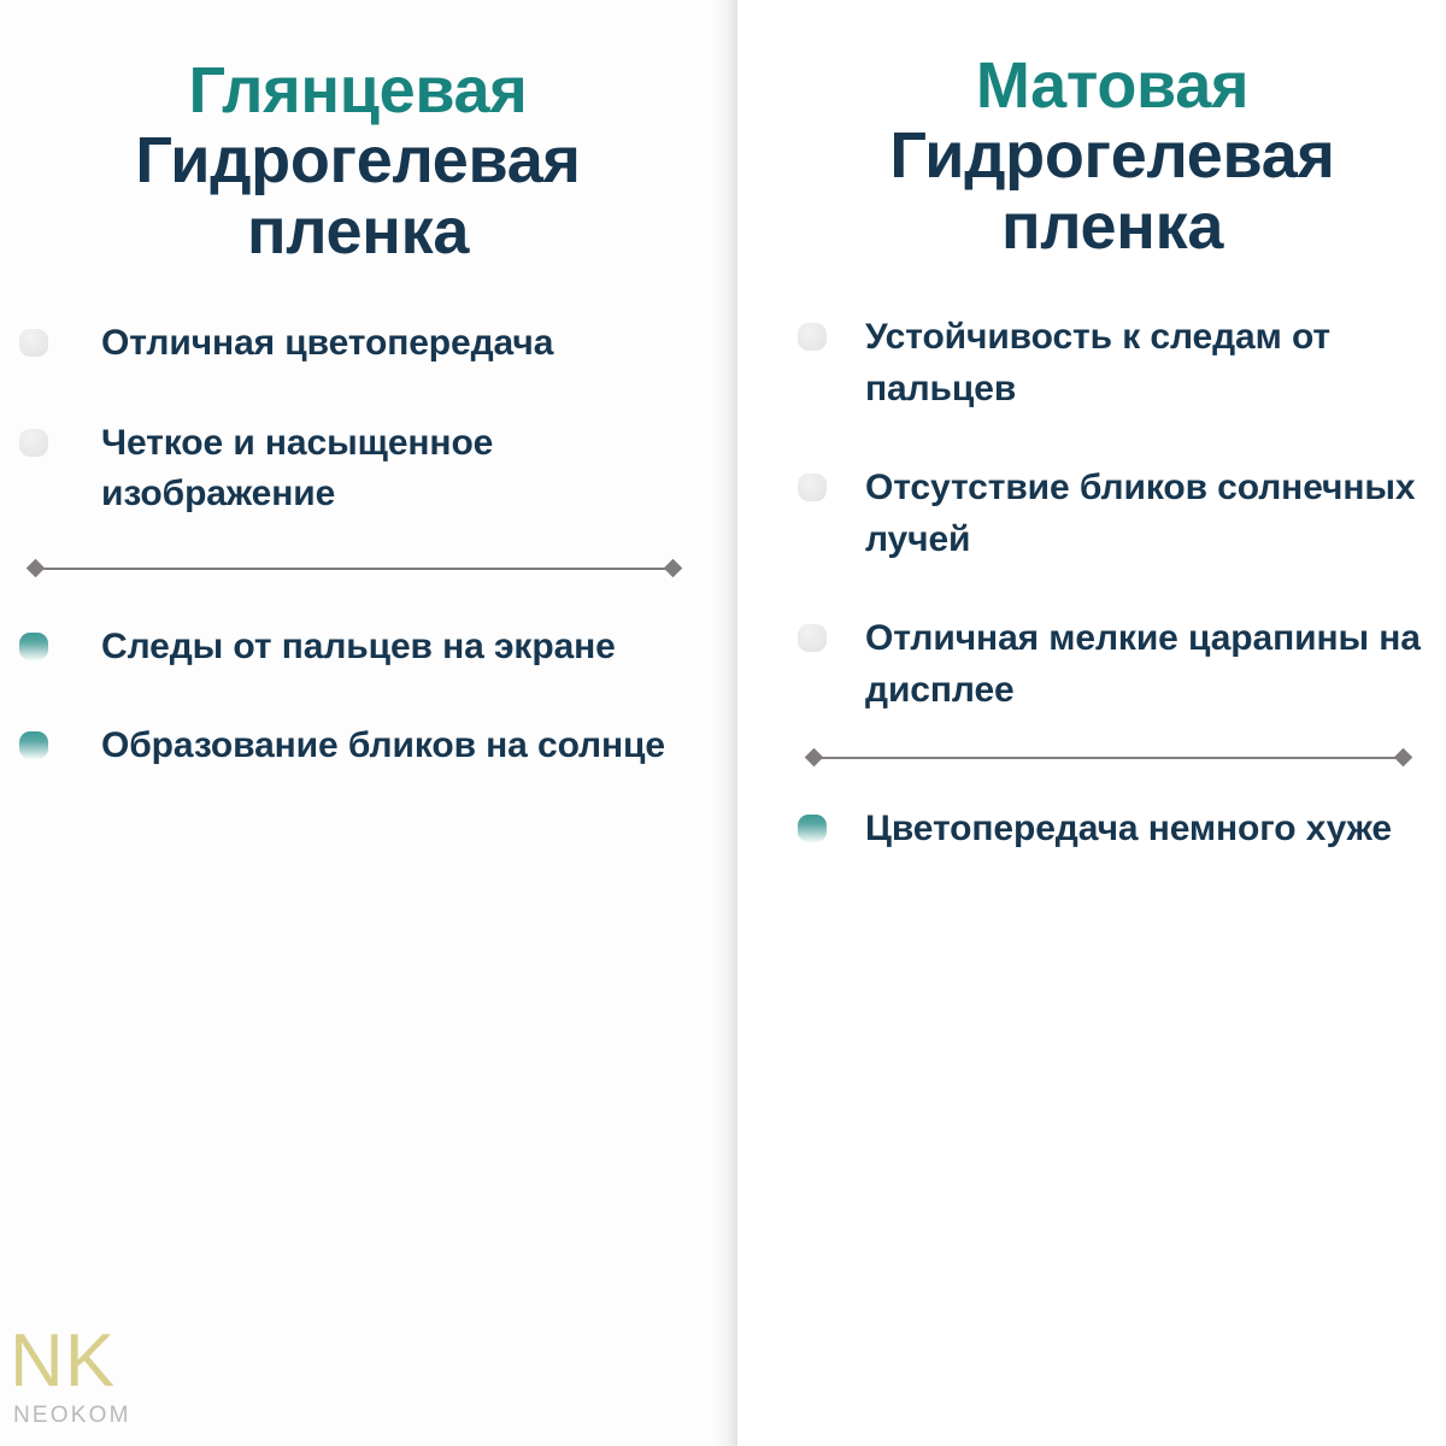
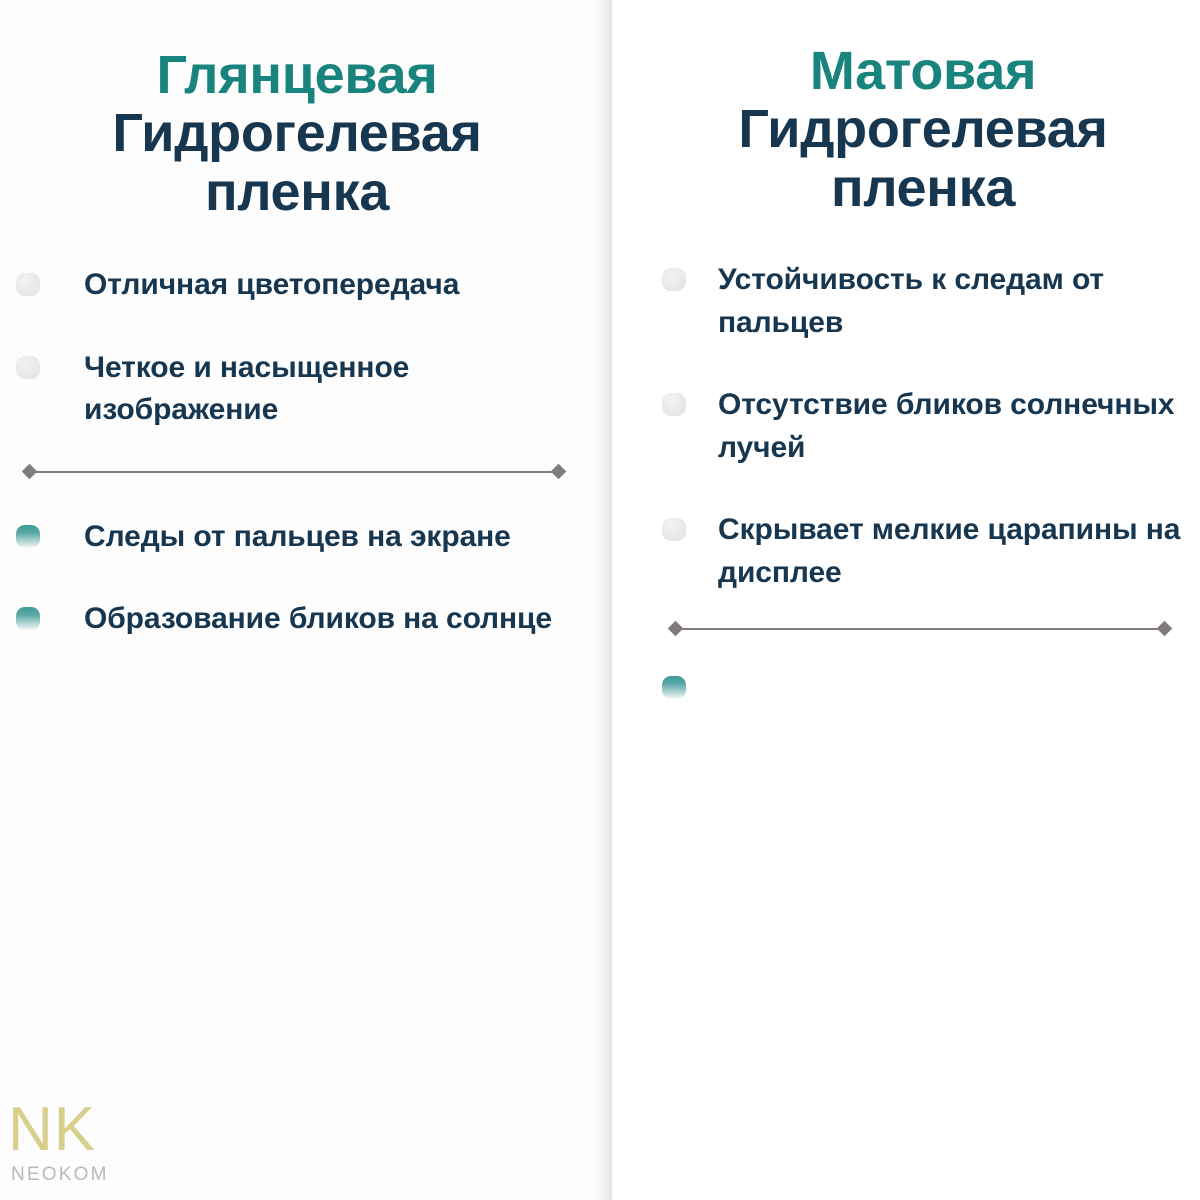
  Глянцевая
  Гидрогелевая пленка
  Отличная цветопередача
  Четкое и насыщенное изображение
  Следы от пальцев на экране
  Образование бликов на солнце
  Матовая
  Гидрогелевая пленка
  Устойчивость к следам от пальцев
  Отсутствие бликов солнечных лучей
- Отличная мелкие царапины на дисплее
+ Скрывает мелкие царапины на дисплее
- Цветопередача немного хуже
  NK
  NEOKOM
